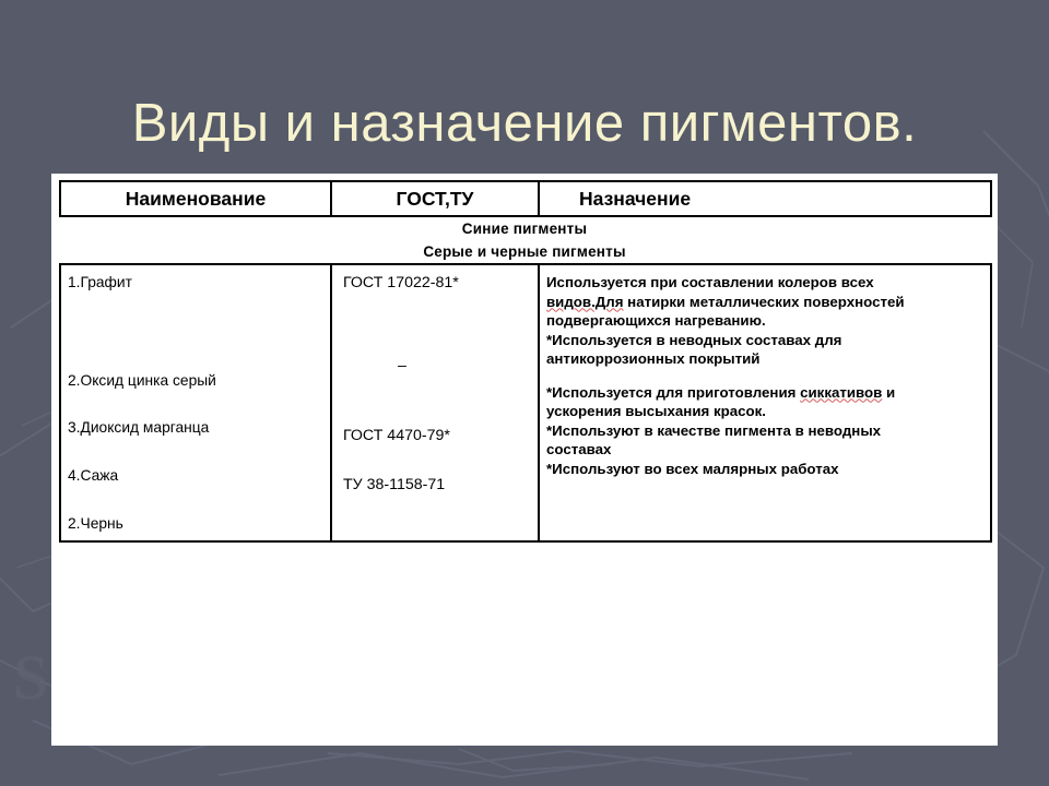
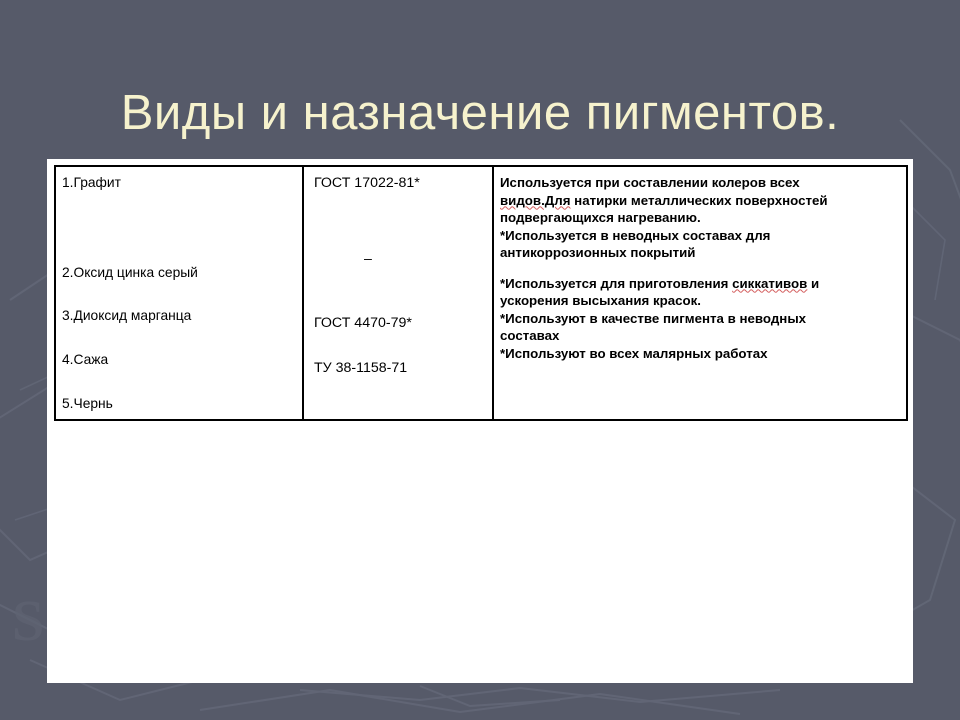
  Виды и назначение пигментов.
- Наименование	ГОСТ,ТУ	Назначение
- Синие пигменты
- Серые и черные пигменты
- 1.Графит 2.Оксид цинка серый 3.Диоксид марганца 4.Сажа 2.Чернь	ГОСТ 17022-81* – ГОСТ 4470-79* ТУ 38-1158-71	Используется при составлении колеров всехвидов.Для натирки металлических поверхностейподвергающихся нагреванию.*Используется в неводных составах дляантикоррозионных покрытий*Используется для приготовления сиккативов иускорения высыхания красок.*Используют в качестве пигмента в неводныхсоставах*Используют во всех малярных работах
+ 1.Графит 2.Оксид цинка серый 3.Диоксид марганца 4.Сажа 5.Чернь	ГОСТ 17022-81* – ГОСТ 4470-79* ТУ 38-1158-71	Используется при составлении колеров всехвидов.Для натирки металлических поверхностейподвергающихся нагреванию.*Используется в неводных составах дляантикоррозионных покрытий*Используется для приготовления сиккативов иускорения высыхания красок.*Используют в качестве пигмента в неводныхсоставах*Используют во всех малярных работах
